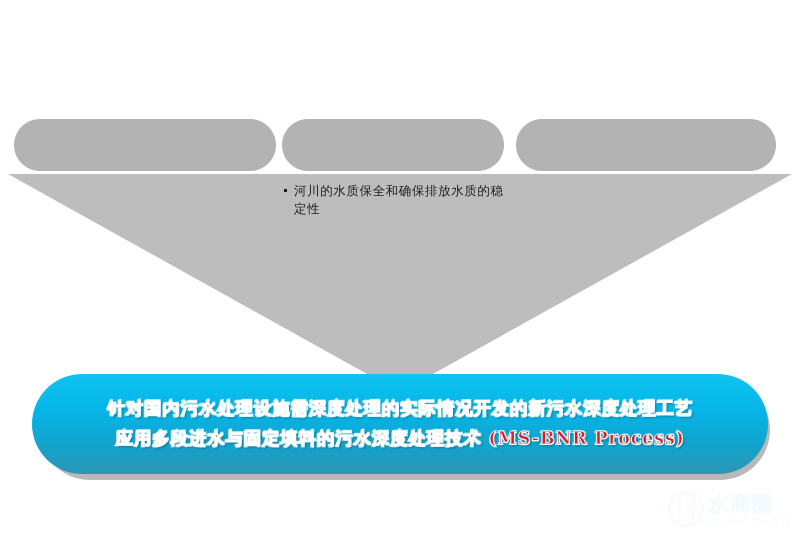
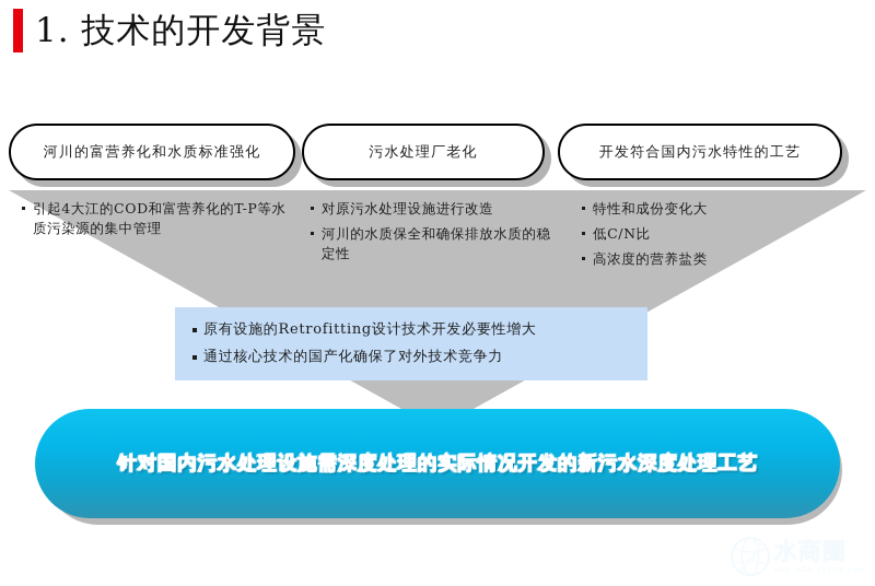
+ 1. 技术的开发背景
+ 河川的富营养化和水质标准强化
+ 污水处理厂老化
+ 开发符合国内污水特性的工艺
+ 引起4大江的COD和富营养化的T-P等水质污染源的集中管理
+ 对原污水处理设施进行改造
  河川的水质保全和确保排放水质的稳定性
+ 特性和成份变化大
+ 低C/N比
+ 高浓度的营养盐类
+ 原有设施的Retrofitting设计技术开发必要性增大
+ 通过核心技术的国产化确保了对外技术竞争力
  针对国内污水处理设施需深度处理的实际情况开发的新污水深度处理工艺
- 应用多段进水与固定填料的污水深度处理技术 (MS-BNR Process)
